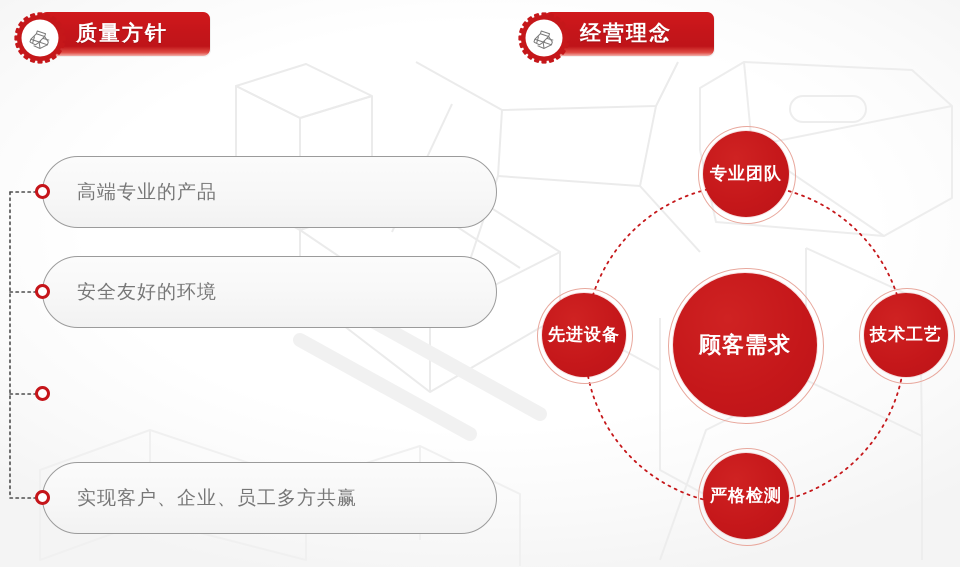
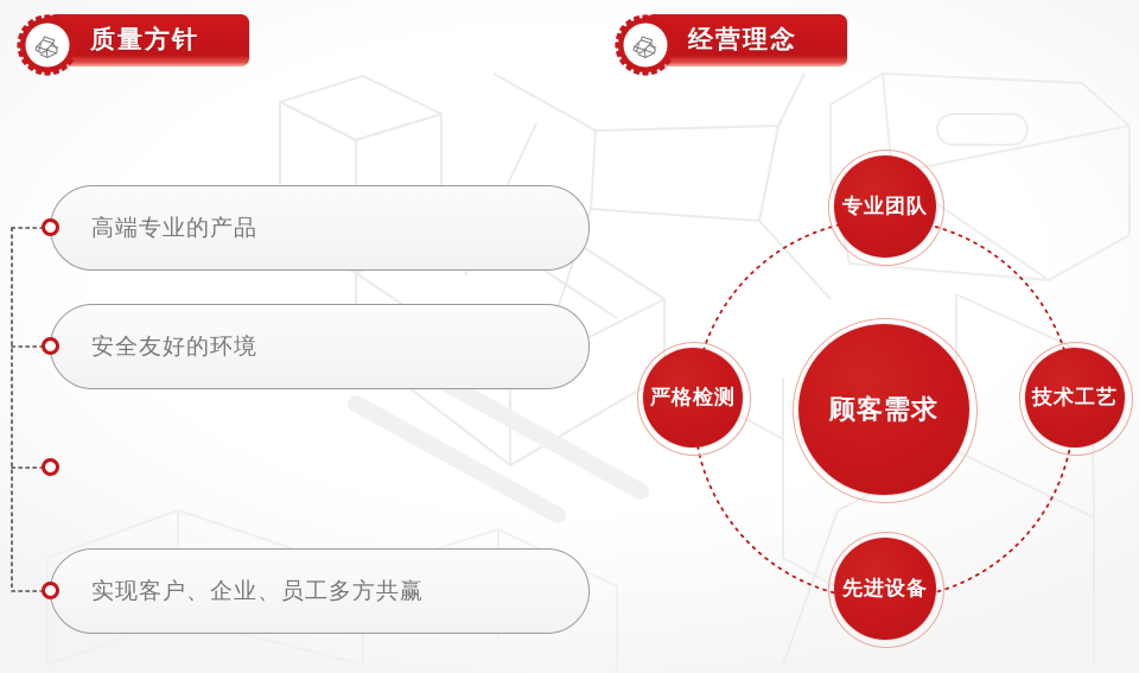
  质量方针
  经营理念
  高端专业的产品
  安全友好的环境
  实现客户、企业、员工多方共赢
  顾客需求
  专业团队
- 先进设备
+ 严格检测
  技术工艺
- 严格检测
+ 先进设备
